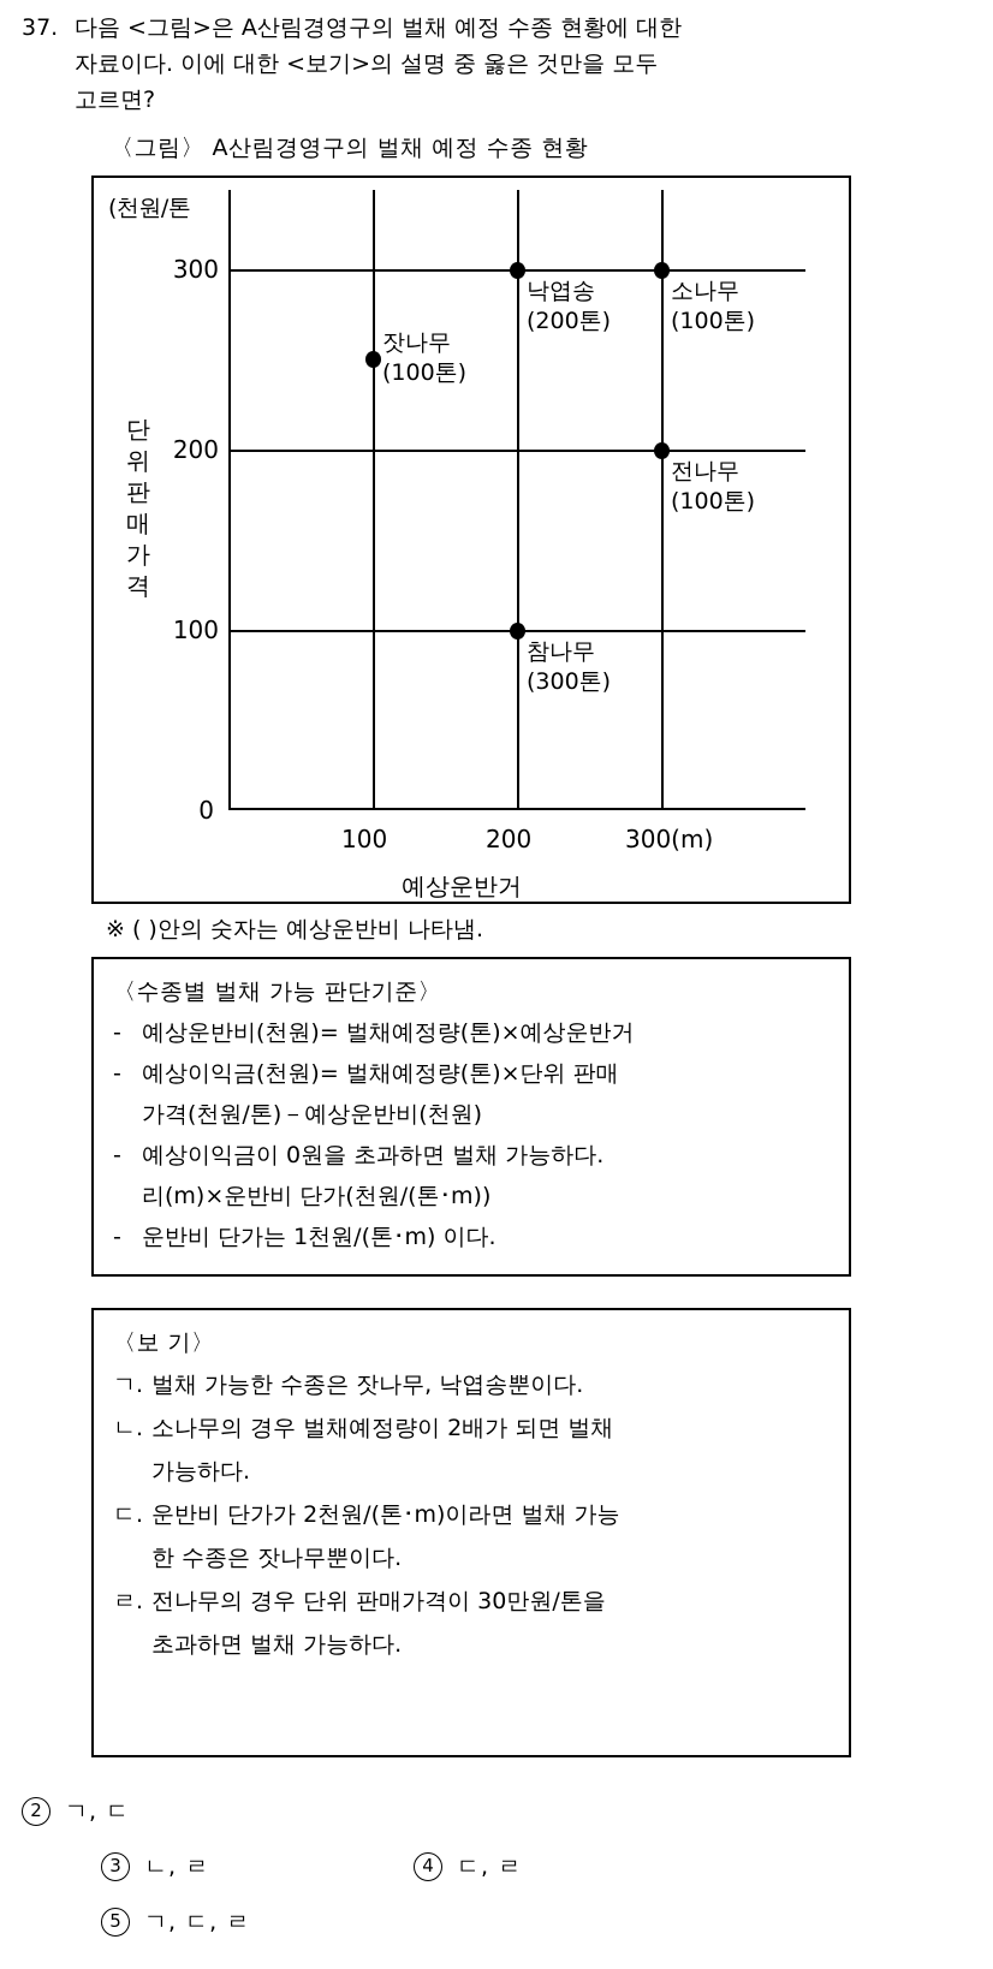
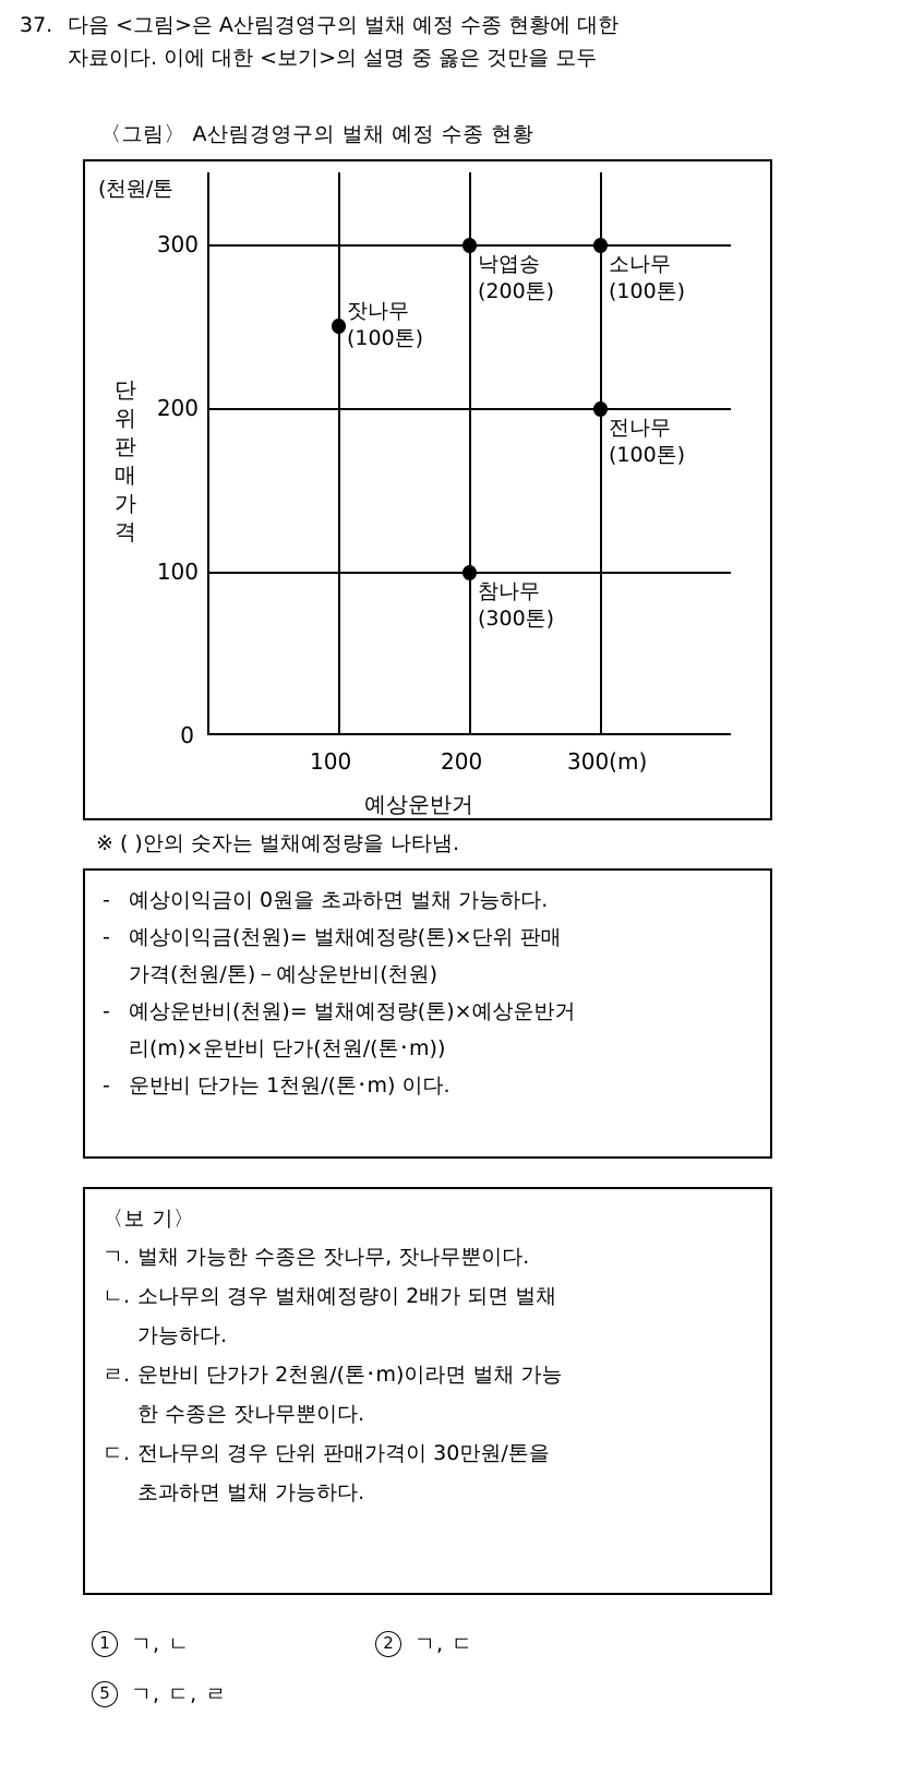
  37.
  다음 <그림>은 A산림경영구의 벌채 예정 수종 현황에 대한
  자료이다. 이에 대한 <보기>의 설명 중 옳은 것만을 모두
- 고르면?
  〈그림〉 A산림경영구의 벌채 예정 수종 현황
  (천원/톤
  단위 판매가격
  300
  200
  100
  0
  100
  200
  300(m)
  예상운반거
  잣나무
  (100톤)
  낙엽송
  (200톤)
  소나무
  (100톤)
  전나무
  (100톤)
  참나무
  (300톤)
- ※ ( )안의 숫자는 예상운반비 나타냄.
+ ※ ( )안의 숫자는 벌채예정량을 나타냄.
- 〈수종별 벌채 가능 판단기준〉
  -
- 예상운반비(천원)= 벌채예정량(톤)×예상운반거
+ 예상이익금이 0원을 초과하면 벌채 가능하다.
  -
  예상이익금(천원)= 벌채예정량(톤)×단위 판매
  가격(천원/톤)－예상운반비(천원)
  -
- 예상이익금이 0원을 초과하면 벌채 가능하다.
+ 예상운반비(천원)= 벌채예정량(톤)×예상운반거
  리(m)×운반비 단가(천원/(톤･m))
  -
  운반비 단가는 1천원/(톤･m) 이다.
  〈보 기〉
  ㄱ.
- 벌채 가능한 수종은 잣나무, 낙엽송뿐이다.
+ 벌채 가능한 수종은 잣나무, 잣나무뿐이다.
  ㄴ.
  소나무의 경우 벌채예정량이 2배가 되면 벌채
  가능하다.
- ㄷ.
+ ㄹ.
  운반비 단가가 2천원/(톤･m)이라면 벌채 가능
  한 수종은 잣나무뿐이다.
- ㄹ.
+ ㄷ.
  전나무의 경우 단위 판매가격이 30만원/톤을
  초과하면 벌채 가능하다.
+ 1
+ ㄱ, ㄴ
  2
  ㄱ, ㄷ
- 3
- ㄴ, ㄹ
- 4
- ㄷ, ㄹ
  5
  ㄱ, ㄷ, ㄹ
